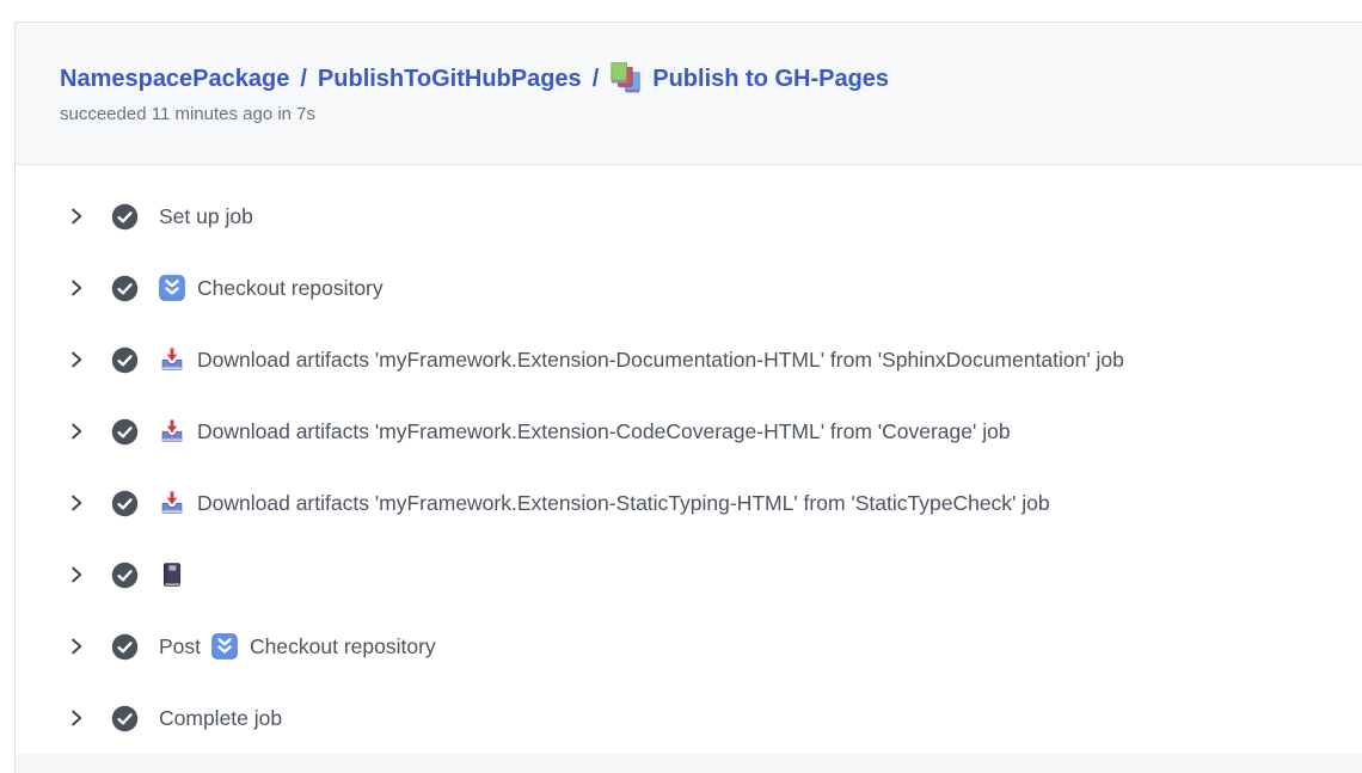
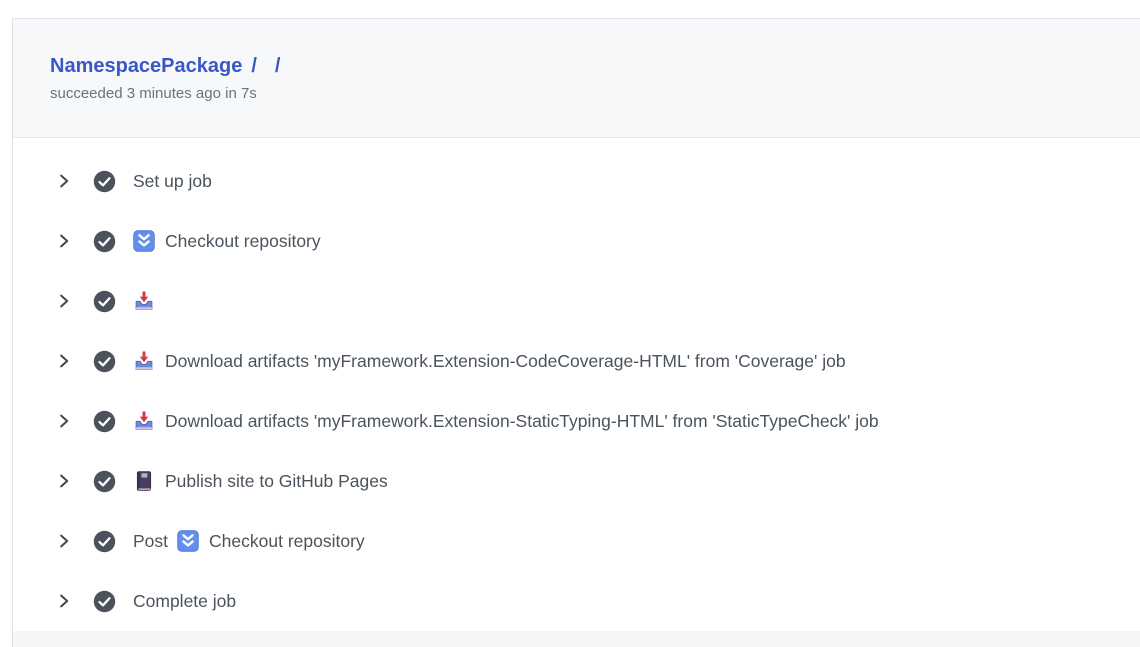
  NamespacePackage
  /
- PublishToGitHubPages
  /
- Publish to GH-Pages
- succeeded 11 minutes ago in 7s
+ succeeded 3 minutes ago in 7s
  Set up job
  Checkout repository
- Download artifacts 'myFramework.Extension-Documentation-HTML' from 'SphinxDocumentation' job
  Download artifacts 'myFramework.Extension-CodeCoverage-HTML' from 'Coverage' job
  Download artifacts 'myFramework.Extension-StaticTyping-HTML' from 'StaticTypeCheck' job
+ Publish site to GitHub Pages
  Post
  Checkout repository
  Complete job
